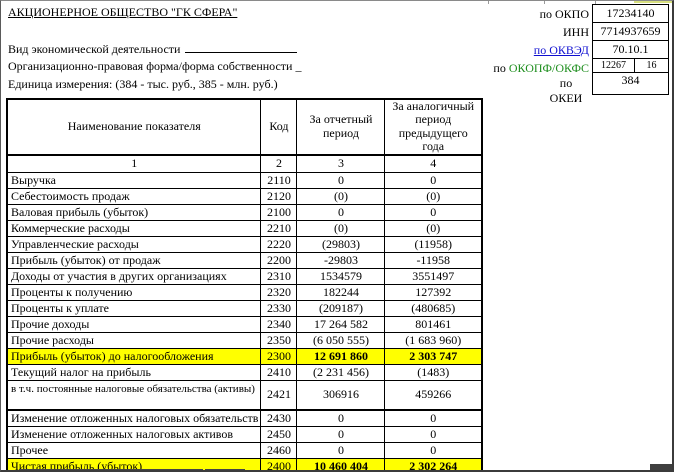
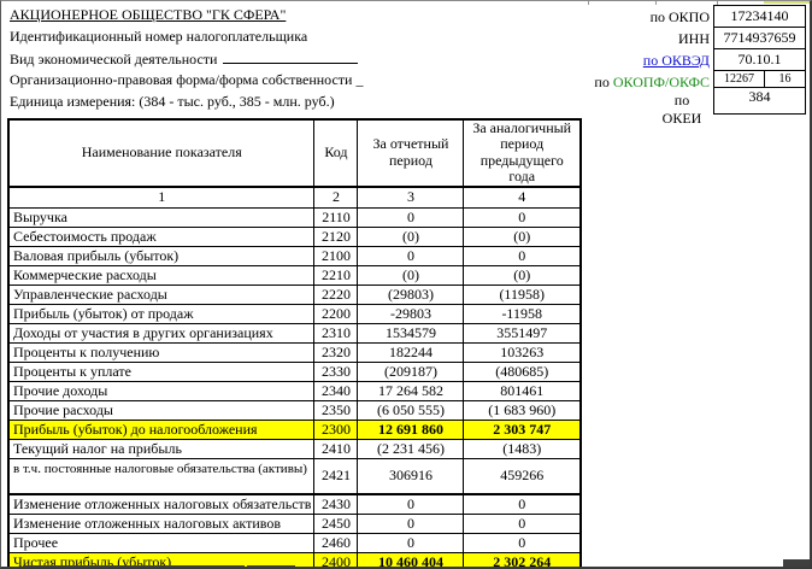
  АКЦИОНЕРНОЕ ОБЩЕСТВО "ГК СФЕРА"
+ Идентификационный номер налогоплательщика
  Вид экономической деятельности
  Организационно-правовая форма/форма собственности _
  Единица измерения: (384 - тыс. руб., 385 - млн. руб.)
  по ОКПО
  ИНН
  по ОКВЭД
  по ОКОПФ/ОКФС
  по
  ОКЕИ
  17234140
  7714937659
  70.10.1
  12267
  16
  384
  Наименование показателя	Код	За отчетный период	За аналогичный период предыдущего года
  1	2	3	4
  Выручка	2110	0	0
  Себестоимость продаж	2120	(0)	(0)
  Валовая прибыль (убыток)	2100	0	0
  Коммерческие расходы	2210	(0)	(0)
  Управленческие расходы	2220	(29803)	(11958)
  Прибыль (убыток) от продаж	2200	-29803	-11958
  Доходы от участия в других организациях	2310	1534579	3551497
- Проценты к получению	2320	182244	127392
+ Проценты к получению	2320	182244	103263
  Проценты к уплате	2330	(209187)	(480685)
  Прочие доходы	2340	17 264 582	801461
  Прочие расходы	2350	(6 050 555)	(1 683 960)
  Прибыль (убыток) до налогообложения	2300	12 691 860	2 303 747
  Текущий налог на прибыль	2410	(2 231 456)	(1483)
  в т.ч. постоянные налоговые обязательства (активы)	2421	306916	459266
  Изменение отложенных налоговых обязательств	2430	0	0
  Изменение отложенных налоговых активов	2450	0	0
  Прочее	2460	0	0
  Чистая прибыль (убыток)	2400	10 460 404	2 302 264
